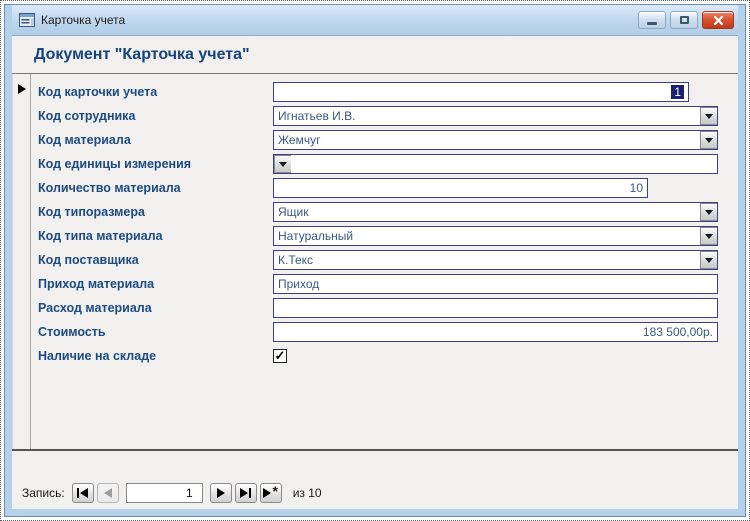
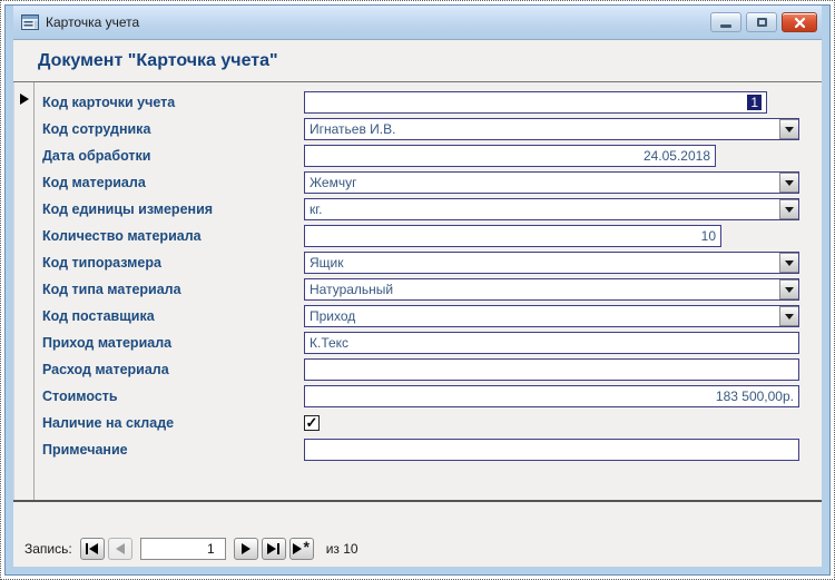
  Карточка учета
  Документ "Карточка учета"
  Код карточки учета
  1
  Код сотрудника
  Игнатьев И.В.
+ Дата обработки
+ 24.05.2018
  Код материала
  Жемчуг
  Код единицы измерения
+ кг.
  Количество материала
  10
  Код типоразмера
  Ящик
  Код типа материала
  Натуральный
  Код поставщика
- К.Текс
+ Приход
  Приход материала
- Приход
+ К.Текс
  Расход материала
  Стоимость
  183 500,00р.
  Наличие на складе
  ✓
+ Примечание
  Запись:
  1
  *
  из 10
